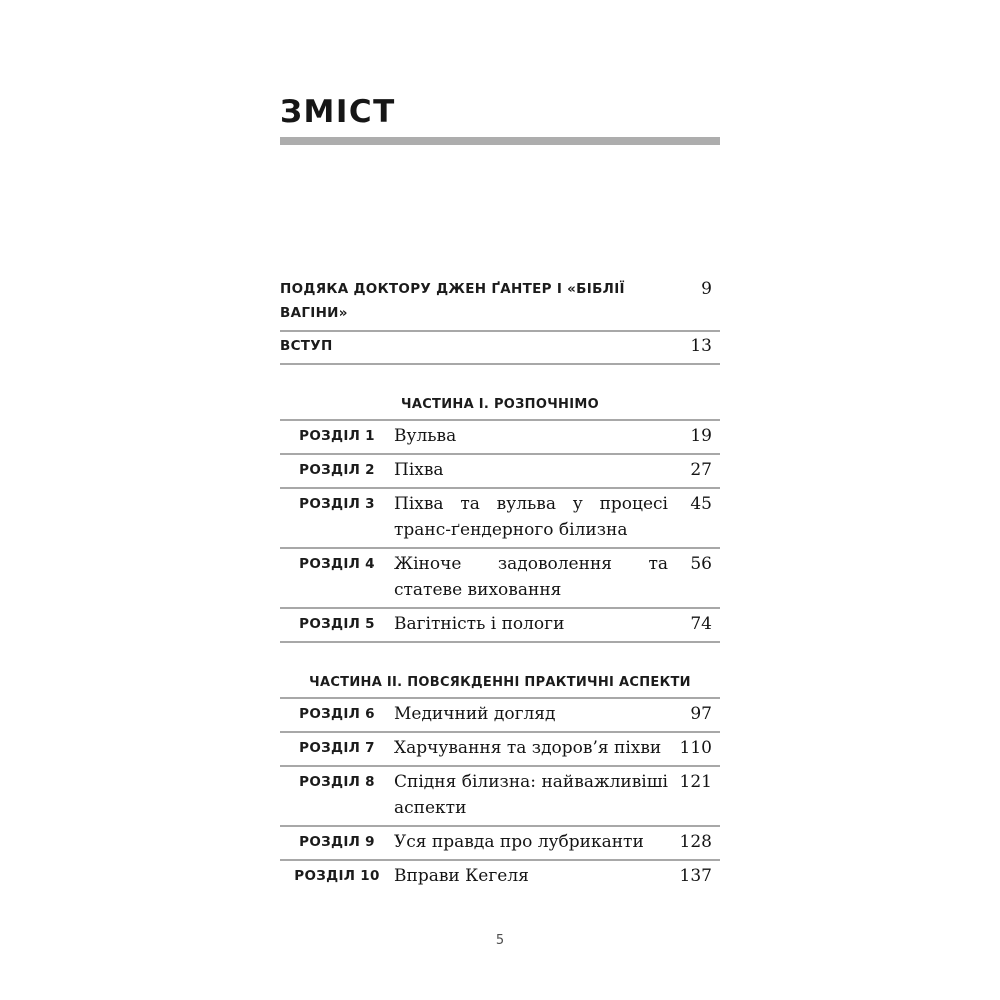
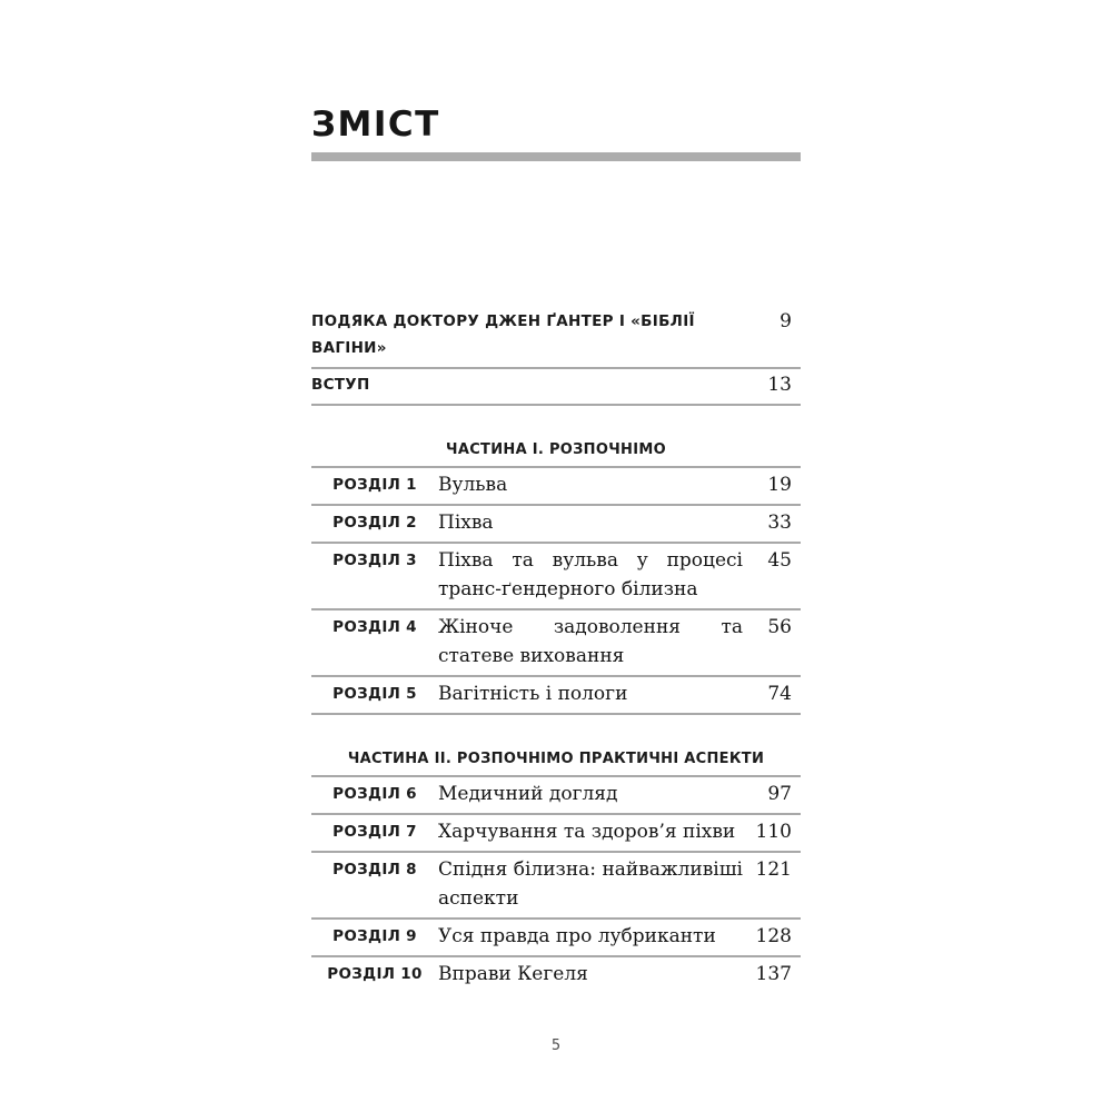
  ЗМІСТ
  ПОДЯКА ДОКТОРУ ДЖЕН ҐАНТЕР І «БІБЛІЇ
  ВАГІНИ»
  9
  ВСТУП
  13
  ЧАСТИНА І. РОЗПОЧНІМО
  РОЗДІЛ 1
  Вульва
  19
  РОЗДІЛ 2
  Піхва
- 27
+ 33
  РОЗДІЛ 3
  Піхва та вульва у процесі транс-ґендерного білизна
  45
  РОЗДІЛ 4
  Жіноче задоволення та статеве виховання
  56
  РОЗДІЛ 5
  Вагітність і пологи
  74
- ЧАСТИНА ІІ. ПОВСЯКДЕННІ ПРАКТИЧНІ АСПЕКТИ
+ ЧАСТИНА ІІ. РОЗПОЧНІМО ПРАКТИЧНІ АСПЕКТИ
  РОЗДІЛ 6
  Медичний догляд
  97
  РОЗДІЛ 7
  Харчування та здоров’я піхви
  110
  РОЗДІЛ 8
  Спідня білизна: найважливіші аспекти
  121
  РОЗДІЛ 9
  Уся правда про лубриканти
  128
  РОЗДІЛ 10
  Вправи Кегеля
  137
  5
